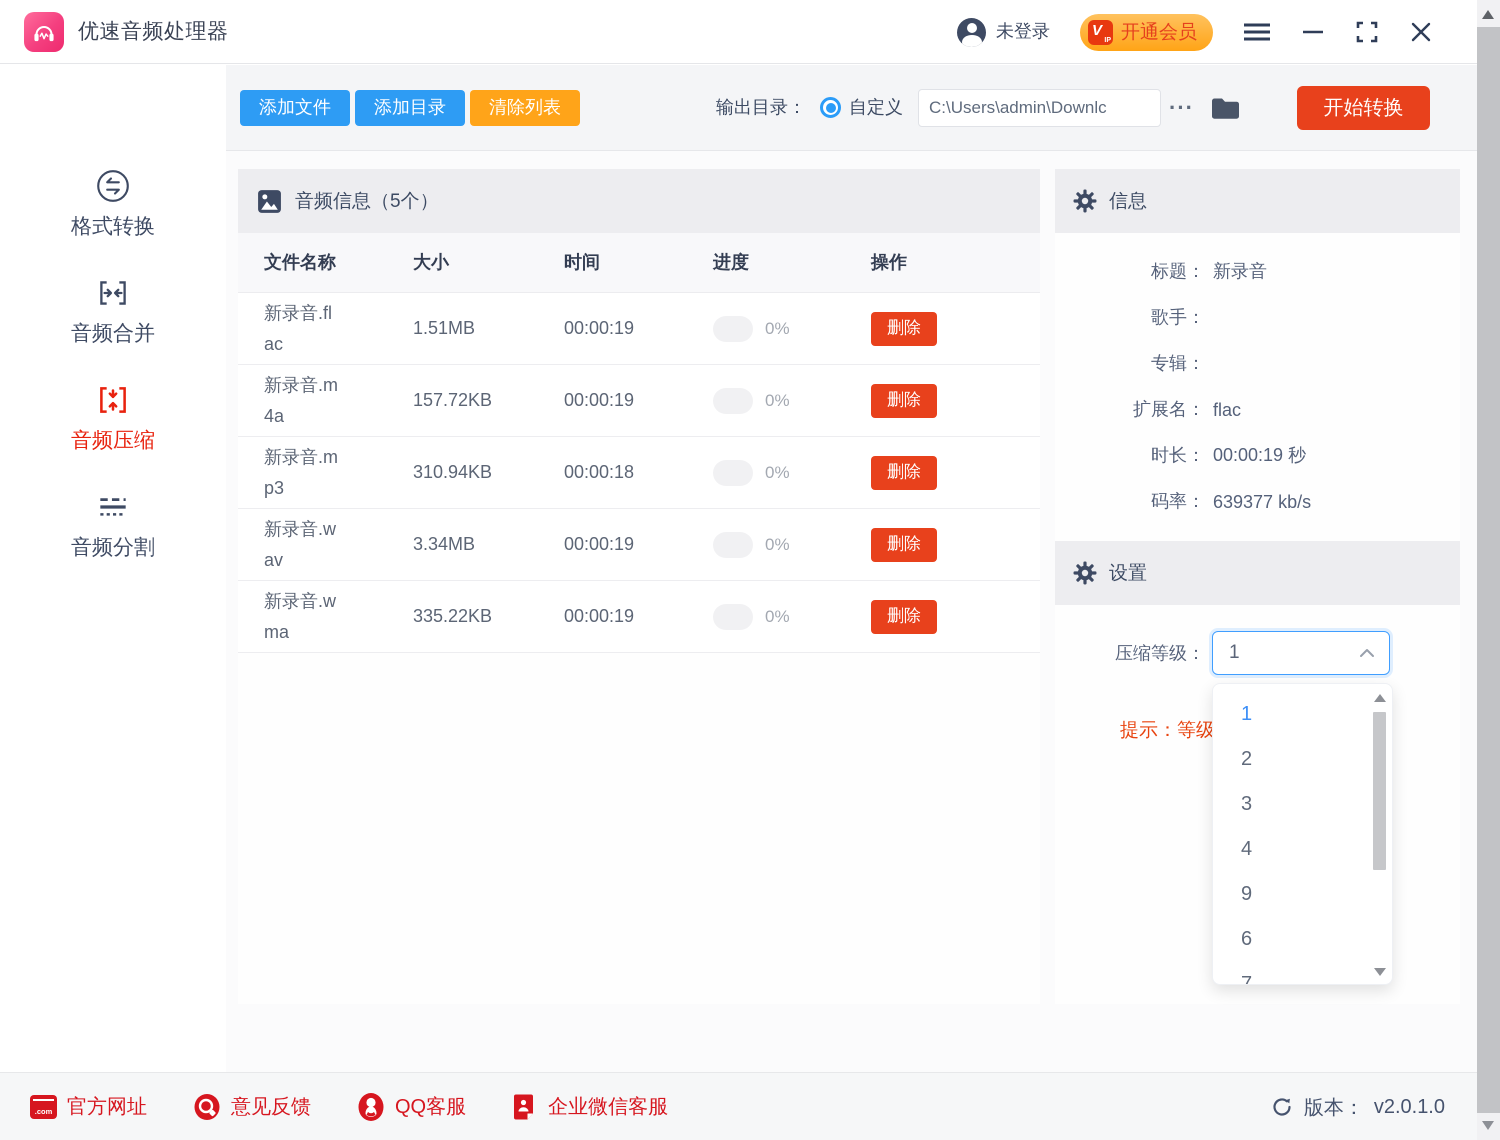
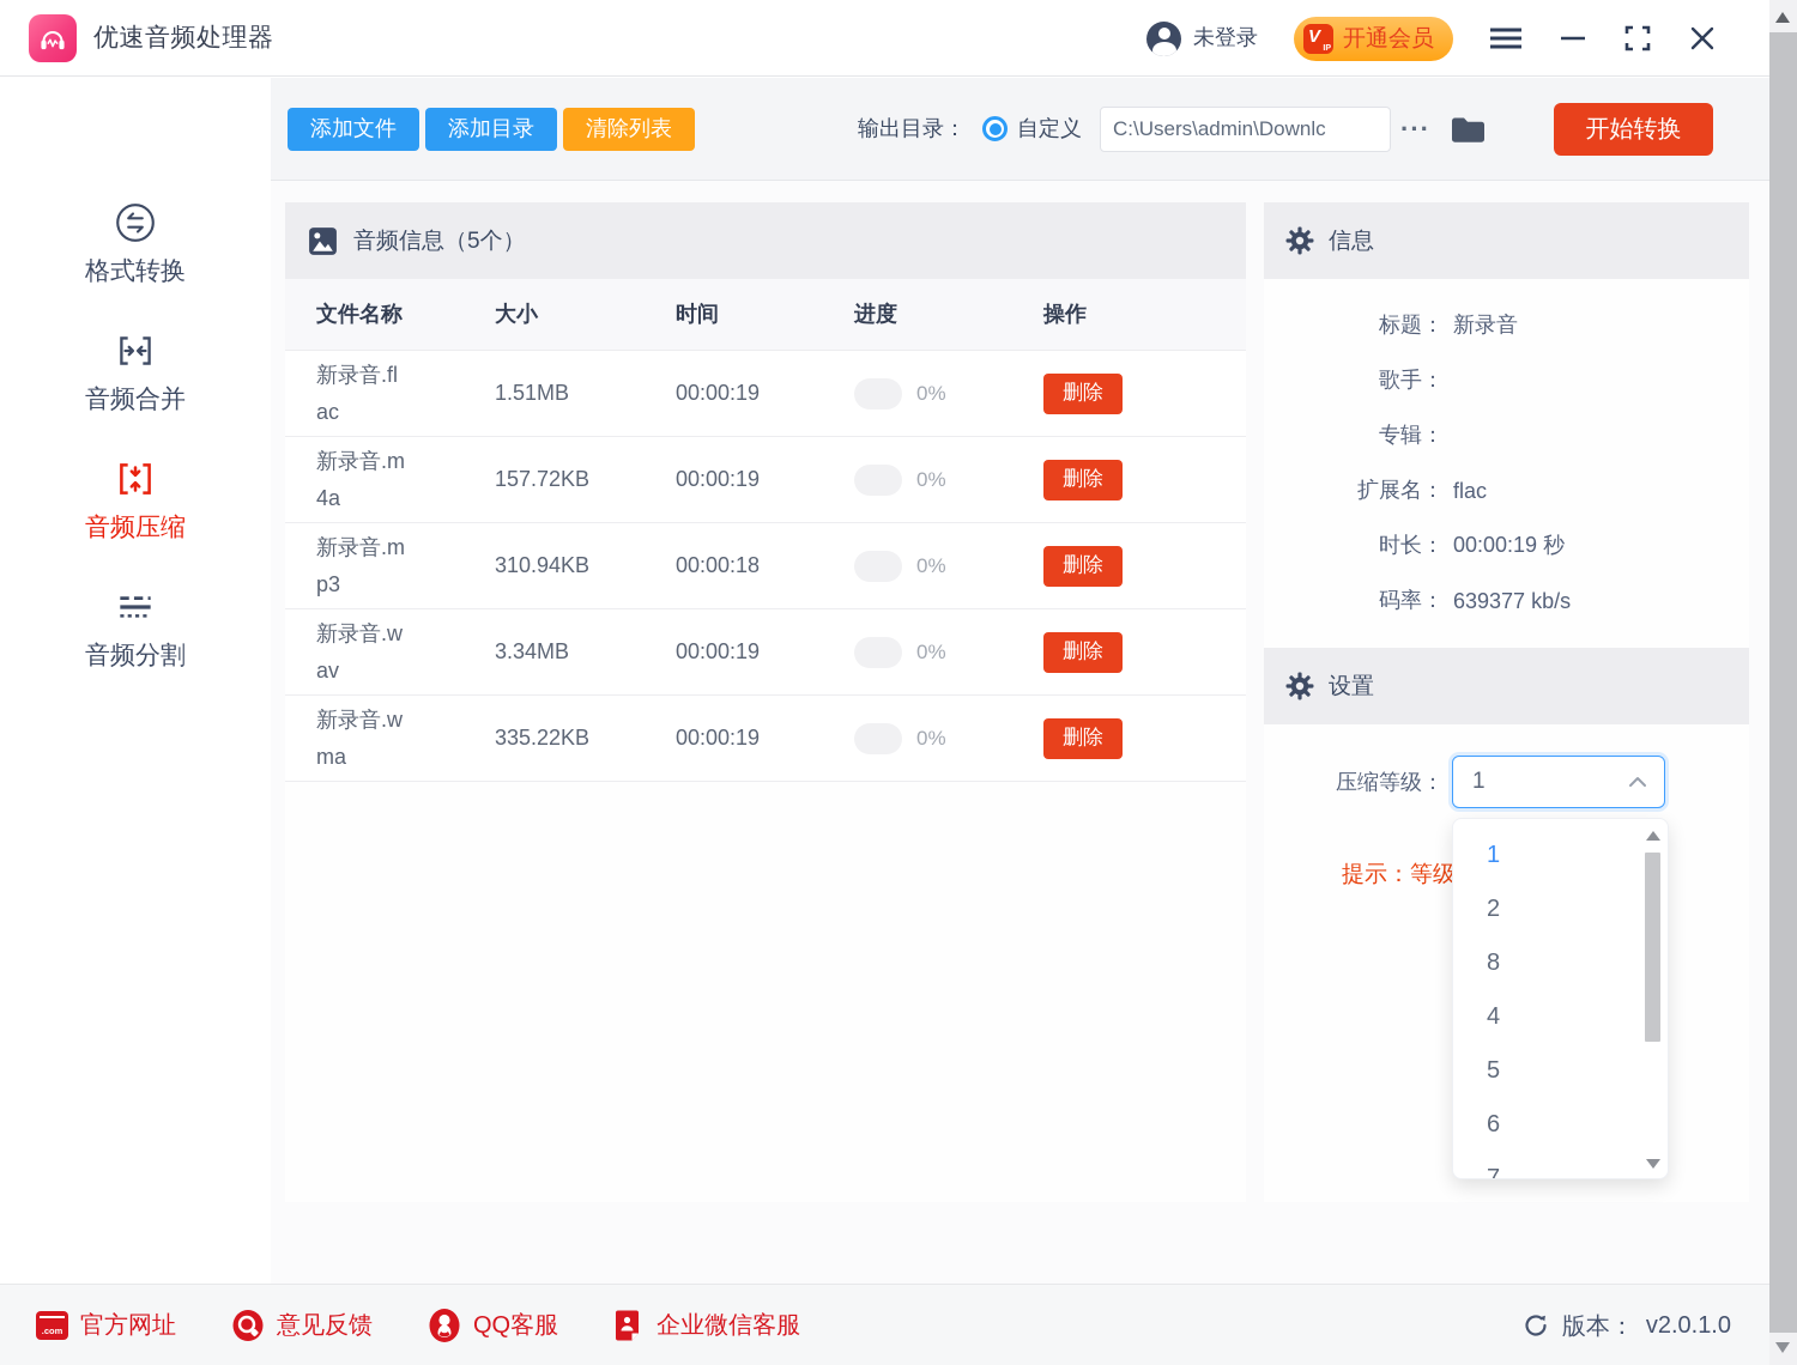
  优速音频处理器
  未登录
  V
  开通会员
  格式转换
  音频合并
  音频压缩
  音频分割
  添加文件
  添加目录
  清除列表
  输出目录：
  自定义
  C:\Users\admin\Downlc
  ···
  开始转换
  音频信息（5个）
  文件名称
  大小
  时间
  进度
  操作
  新录音.flac
  1.51MB
  00:00:19
  0%
  删除
  新录音.m4a
  157.72KB
  00:00:19
  0%
  删除
  新录音.mp3
  310.94KB
  00:00:18
  0%
  删除
  新录音.wav
  3.34MB
  00:00:19
  0%
  删除
  新录音.wma
  335.22KB
  00:00:19
  0%
  删除
  信息
  标题：
  新录音
  歌手：
  专辑：
  扩展名：
  flac
  时长：
  00:00:19 秒
  码率：
  639377 kb/s
  设置
  压缩等级：
  1
  提示：等级
  1
  2
- 3
+ 8
  4
- 9
+ 5
  6
  7
  官方网址
  意见反馈
  QQ客服
  企业微信客服
  版本：
  v2.0.1.0
